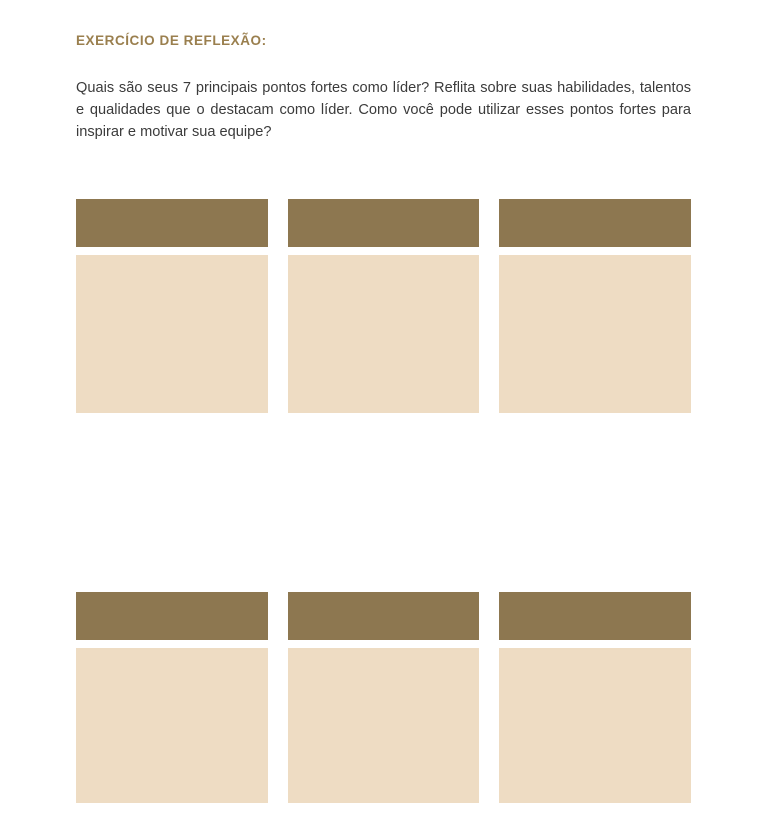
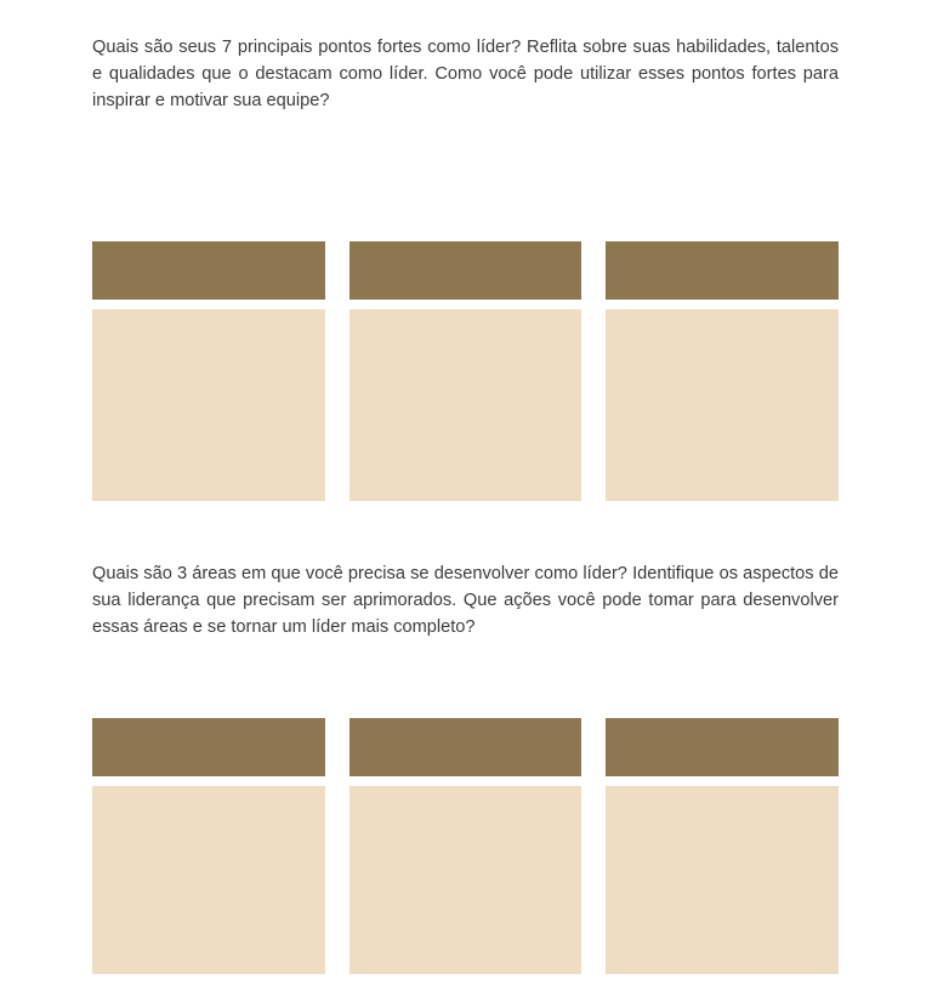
- EXERCÍCIO DE REFLEXÃO:
  Quais são seus 7 principais pontos fortes como líder? Reflita sobre suas habilidades, talentos e qualidades que o destacam como líder. Como você pode utilizar esses pontos fortes para inspirar e motivar sua equipe?
+ Quais são 3 áreas em que você precisa se desenvolver como líder? Identifique os aspectos de sua liderança que precisam ser aprimorados. Que ações você pode tomar para desenvolver essas áreas e se tornar um líder mais completo?
